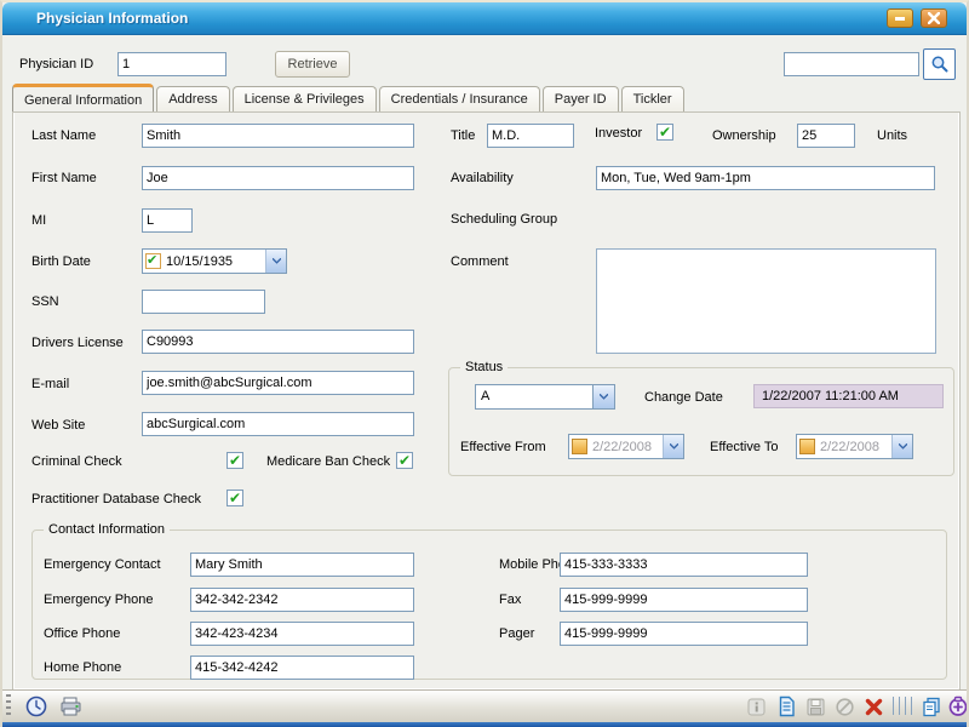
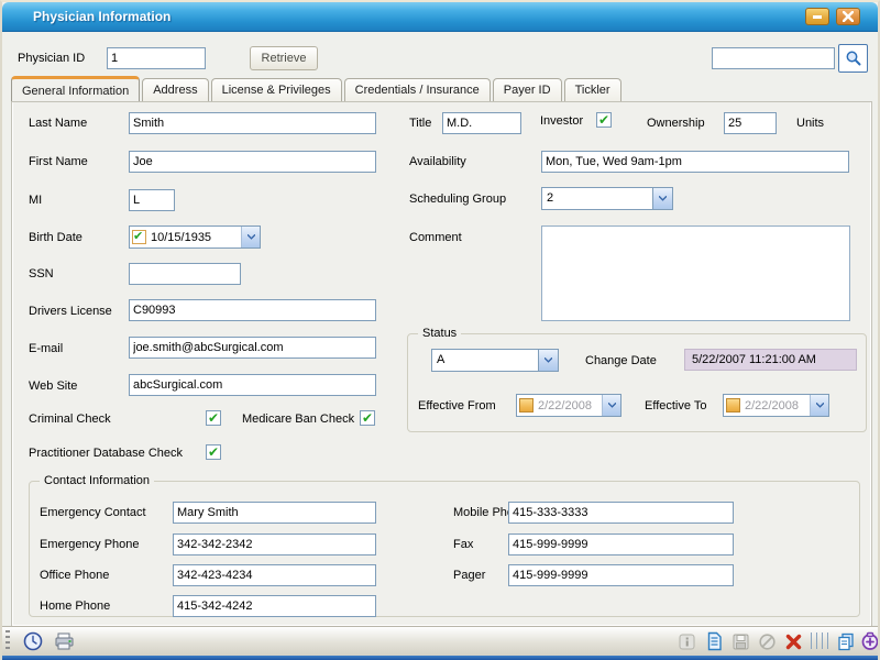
  Physician Information
  Physician ID
  1
  Retrieve
  General Information
  Address
  License & Privileges
  Credentials / Insurance
  Payer ID
  Tickler
  Last Name
  Smith
  First Name
  Joe
  MI
  L
  Birth Date
  10/15/1935
  SSN
  Drivers License
  C90993
  E-mail
  joe.smith@abcSurgical.com
  Web Site
  abcSurgical.com
  Criminal Check
  Medicare Ban Check
  Practitioner Database Check
  Title
  M.D.
  Investor
  Ownership
  25
  Units
  Availability
  Mon, Tue, Wed 9am-1pm
  Scheduling Group
+ 2
  Comment
  Status
  A
  Change Date
- 1/22/2007 11:21:00 AM
+ 5/22/2007 11:21:00 AM
  Effective From
  2/22/2008
  Effective To
  2/22/2008
  Contact Information
  Emergency Contact
  Mary Smith
  Emergency Phone
  342-342-2342
  Office Phone
  342-423-4234
  Home Phone
  415-342-4242
  Mobile Ph
  415-333-3333
  Fax
  415-999-9999
  Pager
  415-999-9999
